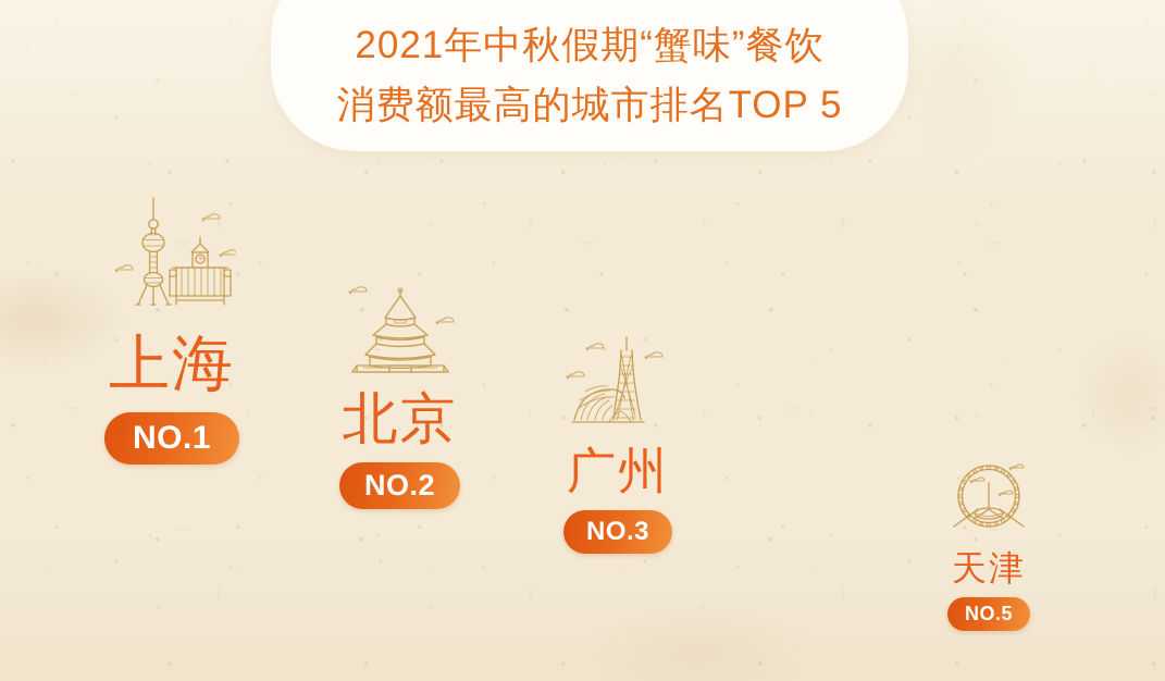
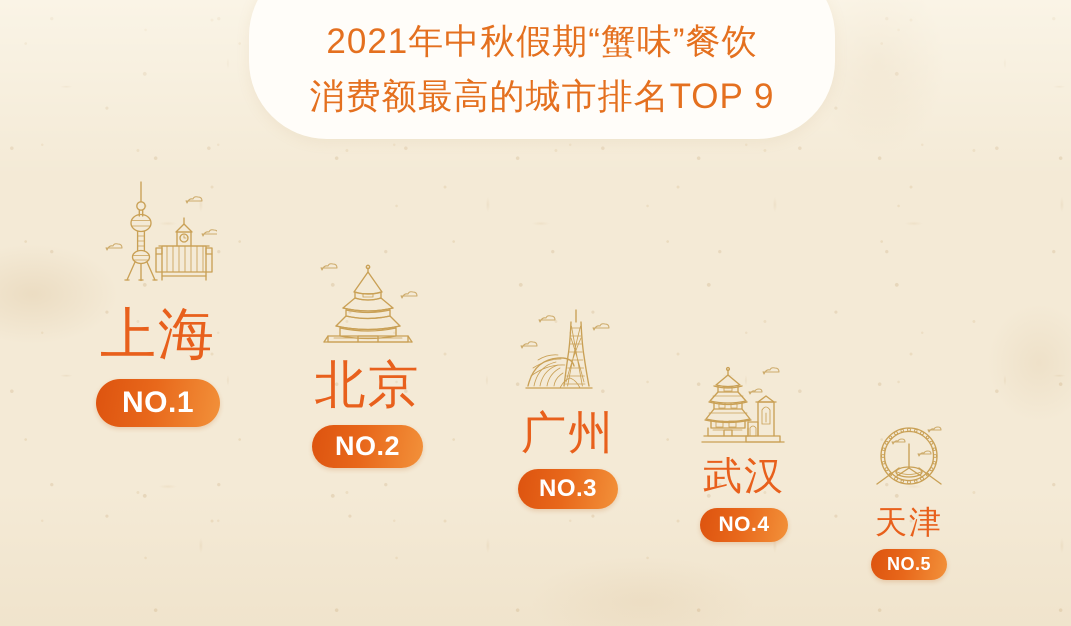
  2021年中秋假期“蟹味”餐饮
- 消费额最高的城市排名TOP 5
+ 消费额最高的城市排名TOP 9
  上海
  NO.1
  北京
  NO.2
  广州
  NO.3
+ 武汉
+ NO.4
  天津
  NO.5
